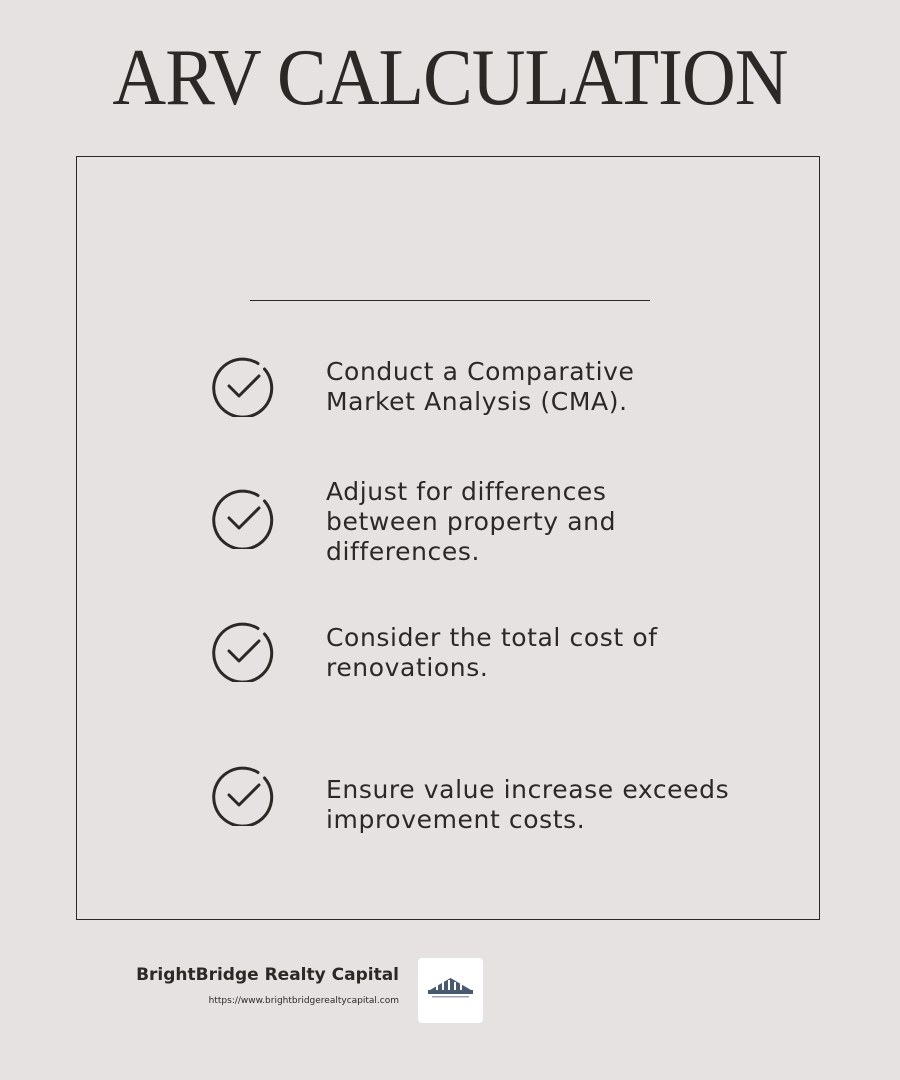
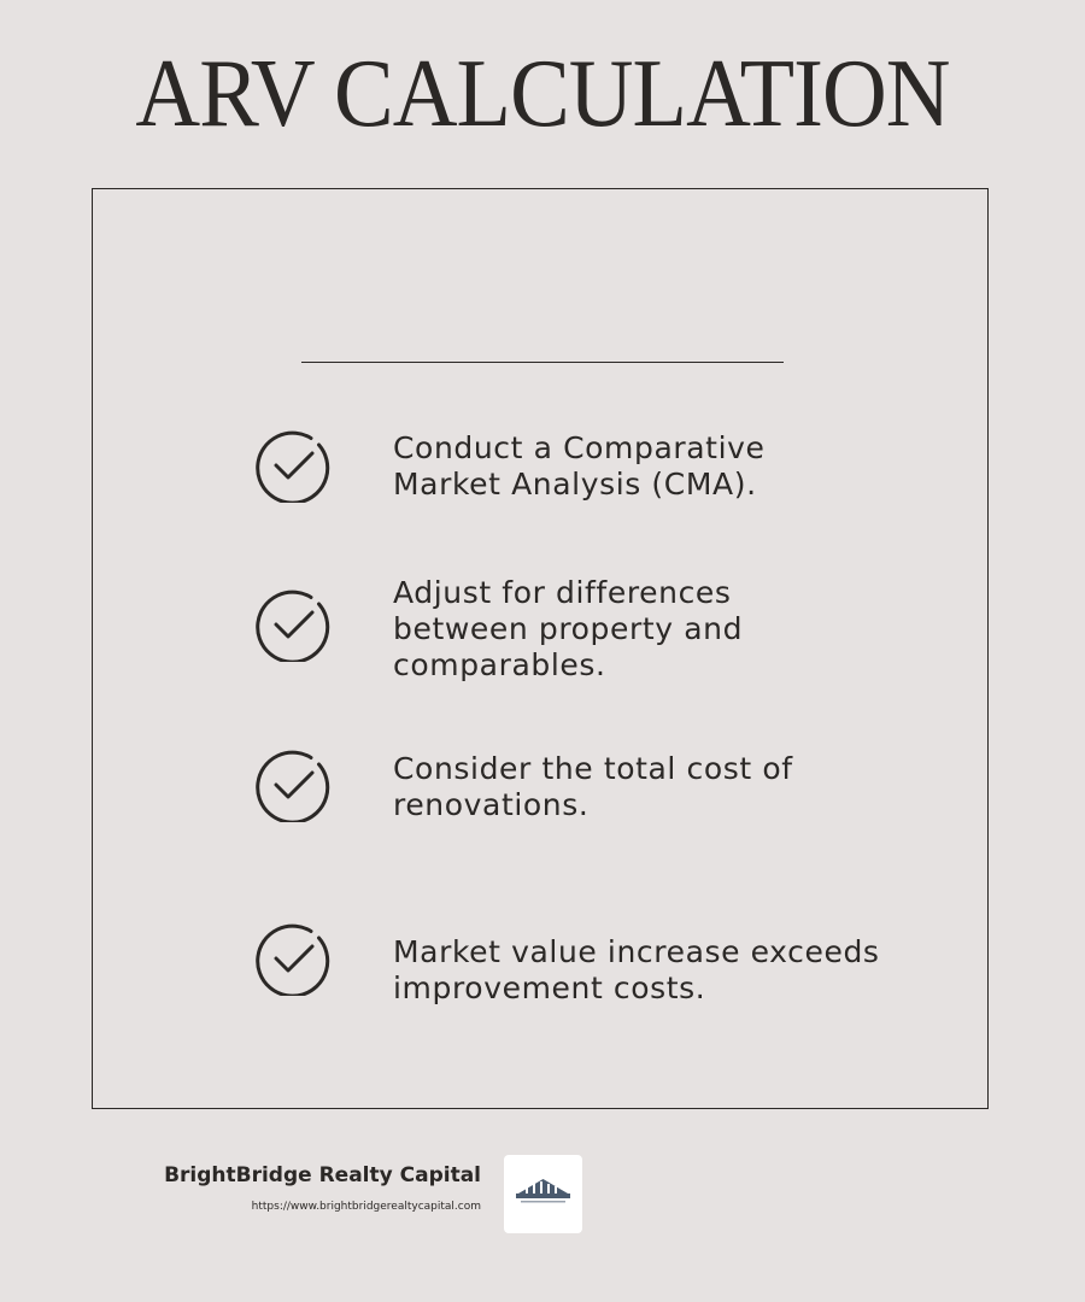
  ARV CALCULATION
  Conduct a Comparative Market Analysis (CMA).
- Adjust for differences between property and differences.
+ Adjust for differences between property and comparables.
  Consider the total cost of renovations.
- Ensure value increase exceeds improvement costs.
+ Market value increase exceeds improvement costs.
  BrightBridge Realty Capital
  https://www.brightbridgerealtycapital.com
